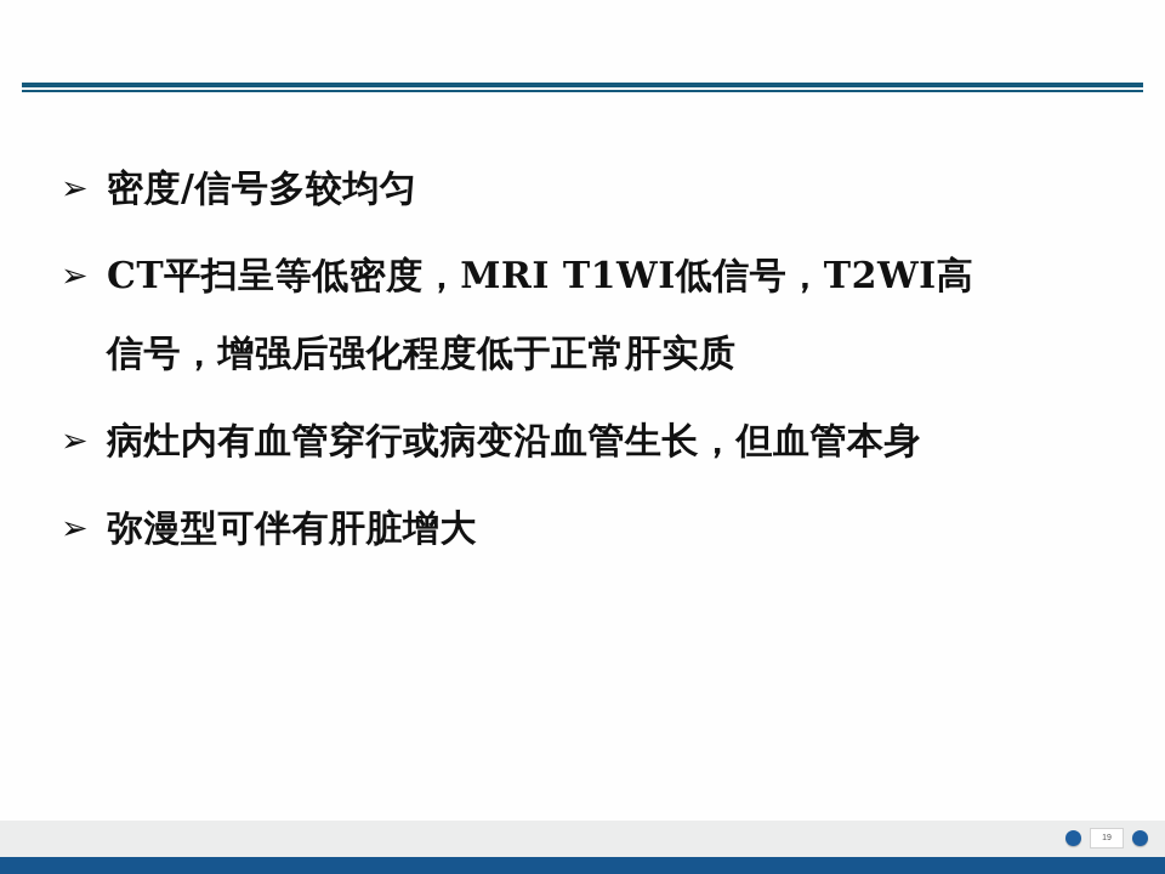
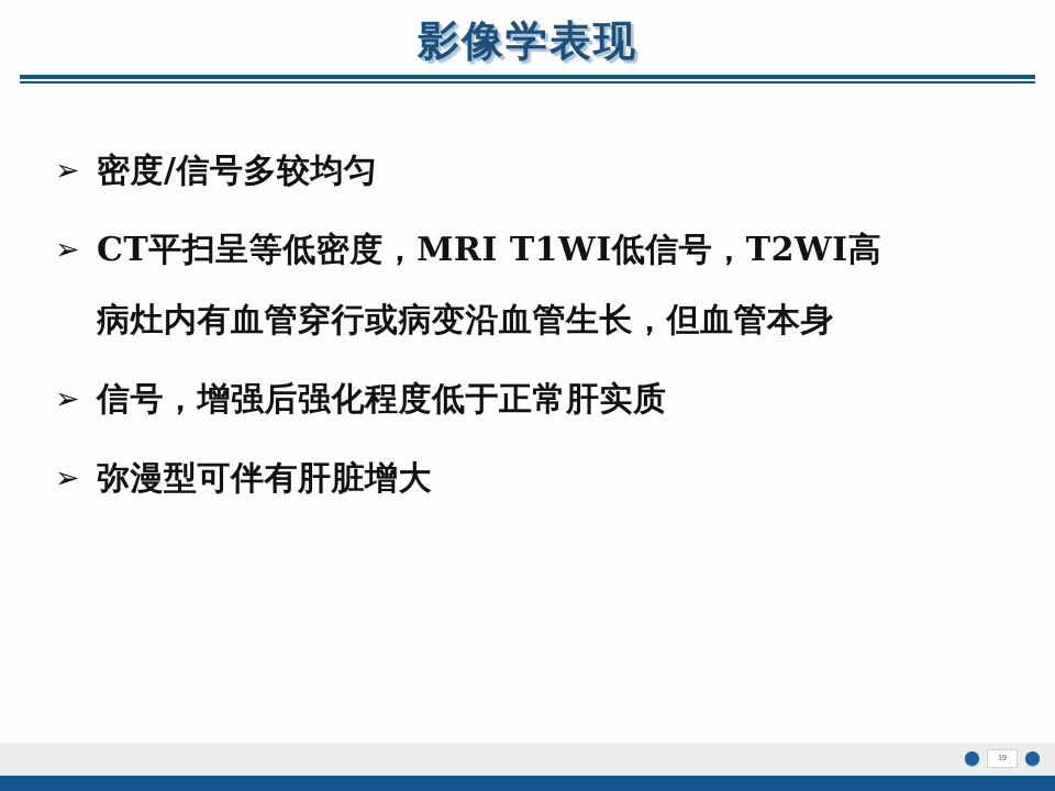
+ 影像学表现
  ➢
  密度/信号多较均匀
  ➢
  CT平扫呈等低密度，MRI T1WI低信号，T2WI高
- 信号，增强后强化程度低于正常肝实质
+ 病灶内有血管穿行或病变沿血管生长，但血管本身
  ➢
- 病灶内有血管穿行或病变沿血管生长，但血管本身
+ 信号，增强后强化程度低于正常肝实质
  ➢
  弥漫型可伴有肝脏增大
